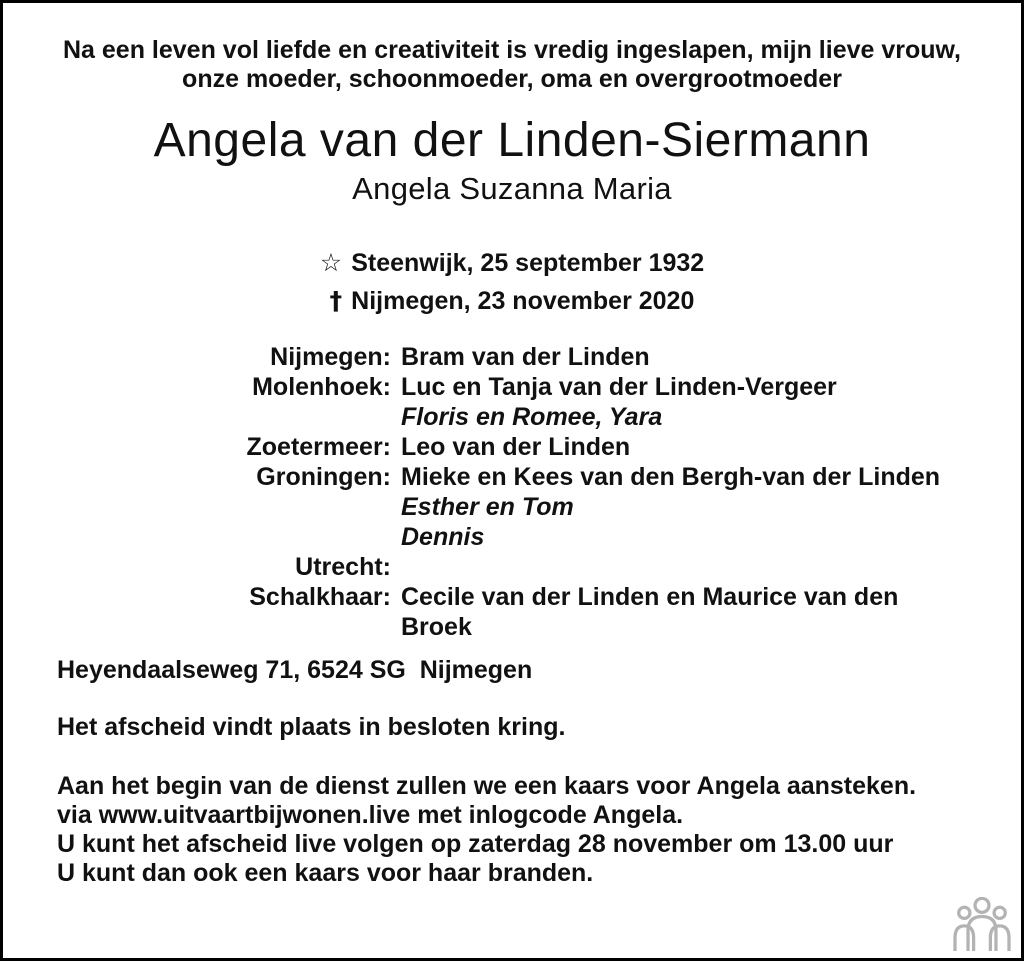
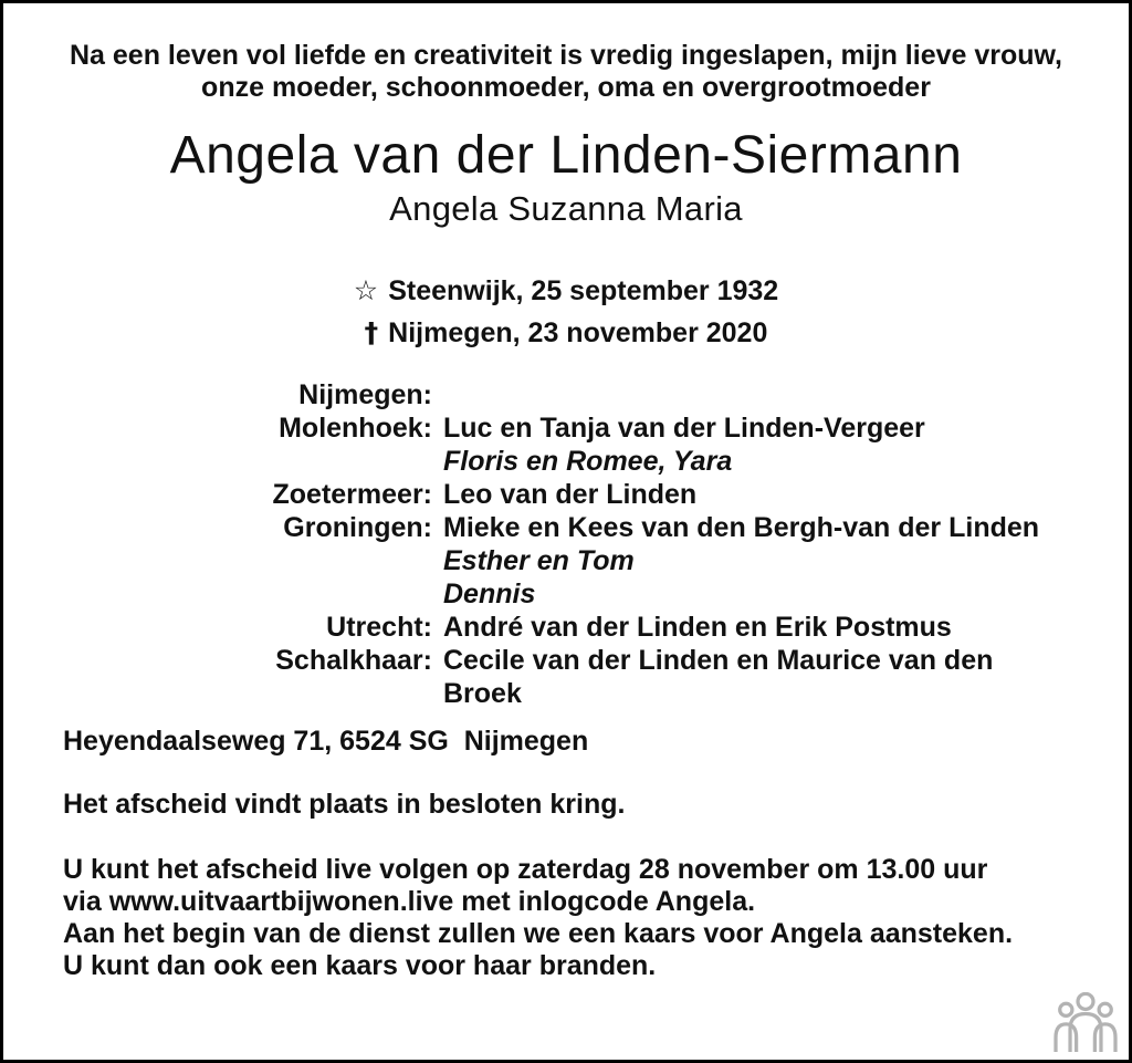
  Na een leven vol liefde en creativiteit is vredig ingeslapen, mijn lieve vrouw,
  onze moeder, schoonmoeder, oma en overgrootmoeder
  Angela van der Linden-Siermann
  Angela Suzanna Maria
  ☆ Steenwijk, 25 september 1932
  † Nijmegen, 23 november 2020
  Nijmegen:
- Bram van der Linden
  Molenhoek:
  Luc en Tanja van der Linden-Vergeer
  Floris en Romee, Yara
  Zoetermeer:
  Leo van der Linden
  Groningen:
  Mieke en Kees van den Bergh-van der Linden
  Esther en Tom
  Dennis
  Utrecht:
+ André van der Linden en Erik Postmus
  Schalkhaar:
  Cecile van der Linden en Maurice van den
  Broek
  Heyendaalseweg 71, 6524 SG Nijmegen
  Het afscheid vindt plaats in besloten kring.
- Aan het begin van de dienst zullen we een kaars voor Angela aansteken.
+ U kunt het afscheid live volgen op zaterdag 28 november om 13.00 uur
  via www.uitvaartbijwonen.live met inlogcode Angela.
- U kunt het afscheid live volgen op zaterdag 28 november om 13.00 uur
+ Aan het begin van de dienst zullen we een kaars voor Angela aansteken.
  U kunt dan ook een kaars voor haar branden.
